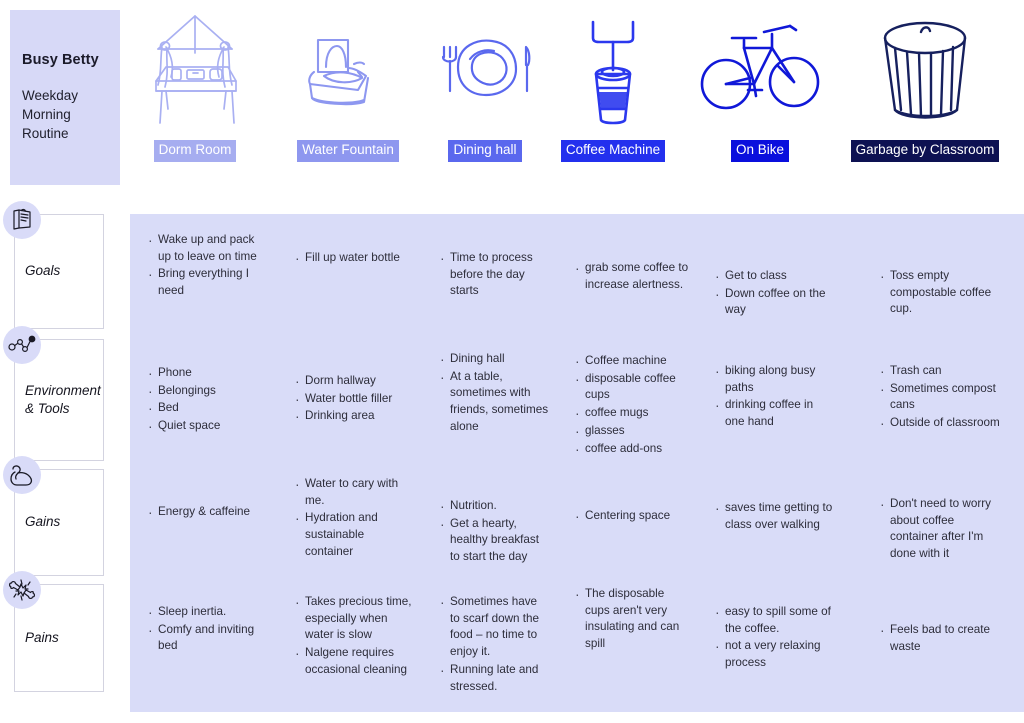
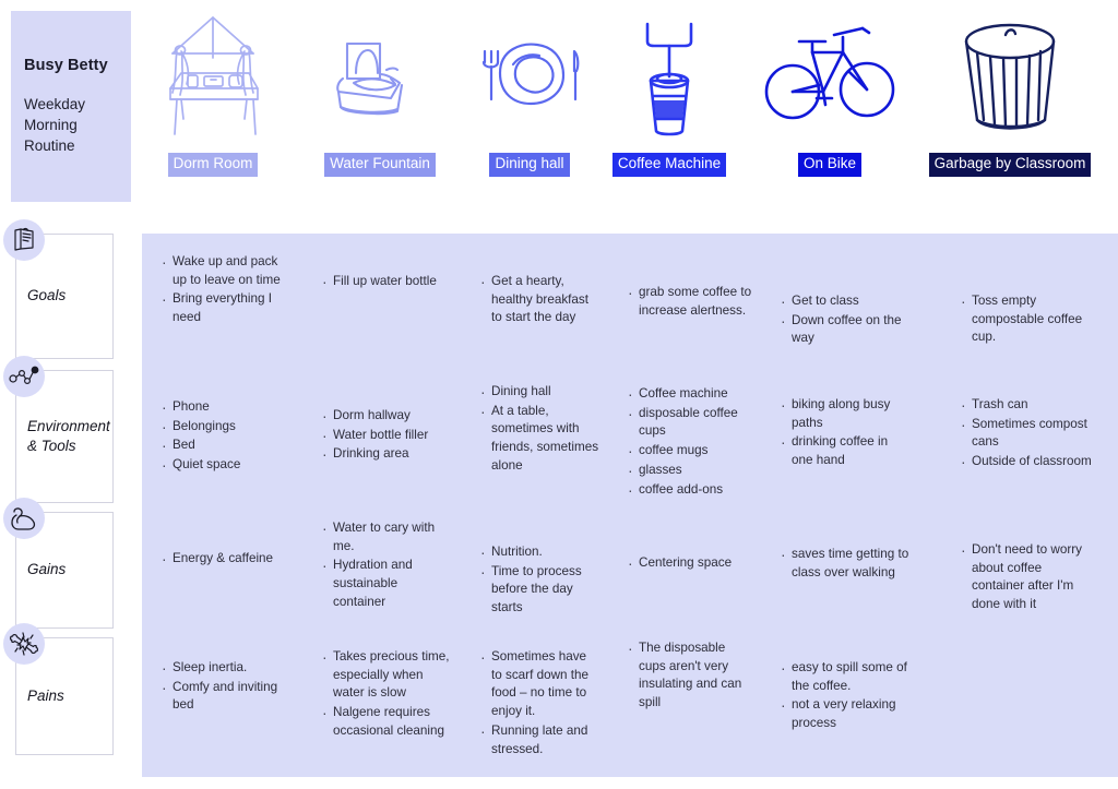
  Busy Betty
  Weekday
  Morning
  Routine
  Dorm Room
  Water Fountain
  Dining hall
  Coffee Machine
  On Bike
  Garbage by Classroom
  Goals
  Environment
  & Tools
  Gains
  Pains
  Wake up and pack up to leave on time
  Bring everything I need
  Fill up water bottle
- Time to process before the day starts
+ Get a hearty, healthy breakfast to start the day
  grab some coffee to increase alertness.
  Get to class
  Down coffee on the way
  Toss empty compostable coffee cup.
  Phone
  Belongings
  Bed
  Quiet space
  Dorm hallway
  Water bottle filler
  Drinking area
  Dining hall
  At a table, sometimes with friends, sometimes alone
  Coffee machine
  disposable coffee cups
  coffee mugs
  glasses
  coffee add-ons
  biking along busy paths
  drinking coffee in one hand
  Trash can
  Sometimes compost cans
  Outside of classroom
  Energy & caffeine
  Water to cary with me.
  Hydration and sustainable container
  Nutrition.
- Get a hearty, healthy breakfast to start the day
+ Time to process before the day starts
  Centering space
  saves time getting to class over walking
  Don't need to worry about coffee container after I'm done with it
  Sleep inertia.
  Comfy and inviting bed
  Takes precious time, especially when water is slow
  Nalgene requires occasional cleaning
  Sometimes have to scarf down the food – no time to enjoy it.
  Running late and stressed.
  The disposable cups aren't very insulating and can spill
  easy to spill some of the coffee.
  not a very relaxing process
- Feels bad to create waste
